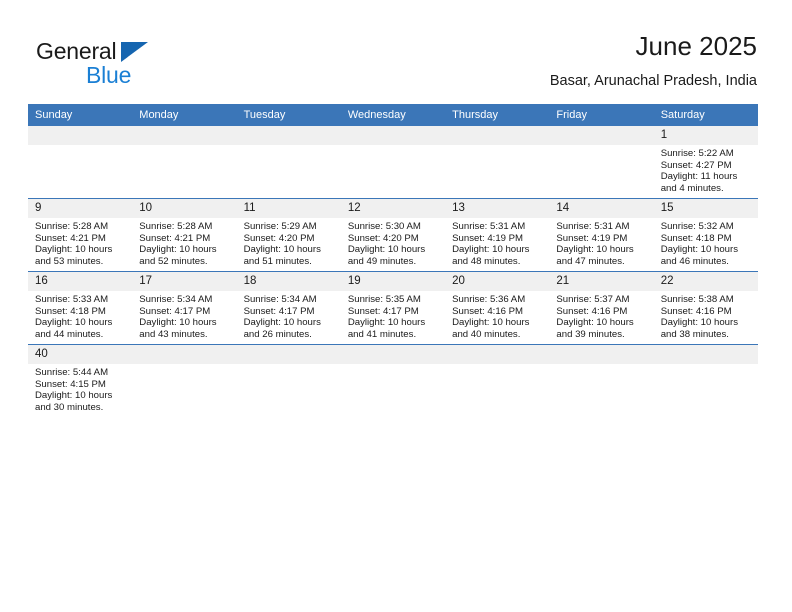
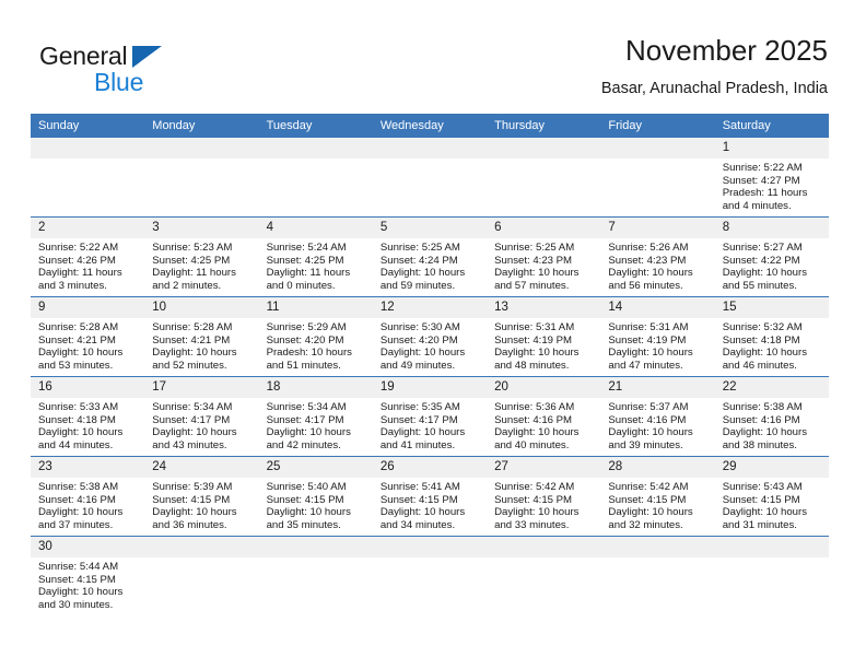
  General
  Blue
- June 2025
+ November 2025
  Basar, Arunachal Pradesh, India
  Sunday	Monday	Tuesday	Wednesday	Thursday	Friday	Saturday
- 						1Sunrise: 5:22 AMSunset: 4:27 PMDaylight: 11 hours and 4 minutes.
+ 						1Sunrise: 5:22 AMSunset: 4:27 PMPradesh: 11 hours and 4 minutes.
+ 2Sunrise: 5:22 AMSunset: 4:26 PMDaylight: 11 hours and 3 minutes.	3Sunrise: 5:23 AMSunset: 4:25 PMDaylight: 11 hours and 2 minutes.	4Sunrise: 5:24 AMSunset: 4:25 PMDaylight: 11 hours and 0 minutes.	5Sunrise: 5:25 AMSunset: 4:24 PMDaylight: 10 hours and 59 minutes.	6Sunrise: 5:25 AMSunset: 4:23 PMDaylight: 10 hours and 57 minutes.	7Sunrise: 5:26 AMSunset: 4:23 PMDaylight: 10 hours and 56 minutes.	8Sunrise: 5:27 AMSunset: 4:22 PMDaylight: 10 hours and 55 minutes.
- 9Sunrise: 5:28 AMSunset: 4:21 PMDaylight: 10 hours and 53 minutes.	10Sunrise: 5:28 AMSunset: 4:21 PMDaylight: 10 hours and 52 minutes.	11Sunrise: 5:29 AMSunset: 4:20 PMDaylight: 10 hours and 51 minutes.	12Sunrise: 5:30 AMSunset: 4:20 PMDaylight: 10 hours and 49 minutes.	13Sunrise: 5:31 AMSunset: 4:19 PMDaylight: 10 hours and 48 minutes.	14Sunrise: 5:31 AMSunset: 4:19 PMDaylight: 10 hours and 47 minutes.	15Sunrise: 5:32 AMSunset: 4:18 PMDaylight: 10 hours and 46 minutes.
+ 9Sunrise: 5:28 AMSunset: 4:21 PMDaylight: 10 hours and 53 minutes.	10Sunrise: 5:28 AMSunset: 4:21 PMDaylight: 10 hours and 52 minutes.	11Sunrise: 5:29 AMSunset: 4:20 PMPradesh: 10 hours and 51 minutes.	12Sunrise: 5:30 AMSunset: 4:20 PMDaylight: 10 hours and 49 minutes.	13Sunrise: 5:31 AMSunset: 4:19 PMDaylight: 10 hours and 48 minutes.	14Sunrise: 5:31 AMSunset: 4:19 PMDaylight: 10 hours and 47 minutes.	15Sunrise: 5:32 AMSunset: 4:18 PMDaylight: 10 hours and 46 minutes.
- 16Sunrise: 5:33 AMSunset: 4:18 PMDaylight: 10 hours and 44 minutes.	17Sunrise: 5:34 AMSunset: 4:17 PMDaylight: 10 hours and 43 minutes.	18Sunrise: 5:34 AMSunset: 4:17 PMDaylight: 10 hours and 26 minutes.	19Sunrise: 5:35 AMSunset: 4:17 PMDaylight: 10 hours and 41 minutes.	20Sunrise: 5:36 AMSunset: 4:16 PMDaylight: 10 hours and 40 minutes.	21Sunrise: 5:37 AMSunset: 4:16 PMDaylight: 10 hours and 39 minutes.	22Sunrise: 5:38 AMSunset: 4:16 PMDaylight: 10 hours and 38 minutes.
+ 16Sunrise: 5:33 AMSunset: 4:18 PMDaylight: 10 hours and 44 minutes.	17Sunrise: 5:34 AMSunset: 4:17 PMDaylight: 10 hours and 43 minutes.	18Sunrise: 5:34 AMSunset: 4:17 PMDaylight: 10 hours and 42 minutes.	19Sunrise: 5:35 AMSunset: 4:17 PMDaylight: 10 hours and 41 minutes.	20Sunrise: 5:36 AMSunset: 4:16 PMDaylight: 10 hours and 40 minutes.	21Sunrise: 5:37 AMSunset: 4:16 PMDaylight: 10 hours and 39 minutes.	22Sunrise: 5:38 AMSunset: 4:16 PMDaylight: 10 hours and 38 minutes.
+ 23Sunrise: 5:38 AMSunset: 4:16 PMDaylight: 10 hours and 37 minutes.	24Sunrise: 5:39 AMSunset: 4:15 PMDaylight: 10 hours and 36 minutes.	25Sunrise: 5:40 AMSunset: 4:15 PMDaylight: 10 hours and 35 minutes.	26Sunrise: 5:41 AMSunset: 4:15 PMDaylight: 10 hours and 34 minutes.	27Sunrise: 5:42 AMSunset: 4:15 PMDaylight: 10 hours and 33 minutes.	28Sunrise: 5:42 AMSunset: 4:15 PMDaylight: 10 hours and 32 minutes.	29Sunrise: 5:43 AMSunset: 4:15 PMDaylight: 10 hours and 31 minutes.
- 40Sunrise: 5:44 AMSunset: 4:15 PMDaylight: 10 hours and 30 minutes.
+ 30Sunrise: 5:44 AMSunset: 4:15 PMDaylight: 10 hours and 30 minutes.
